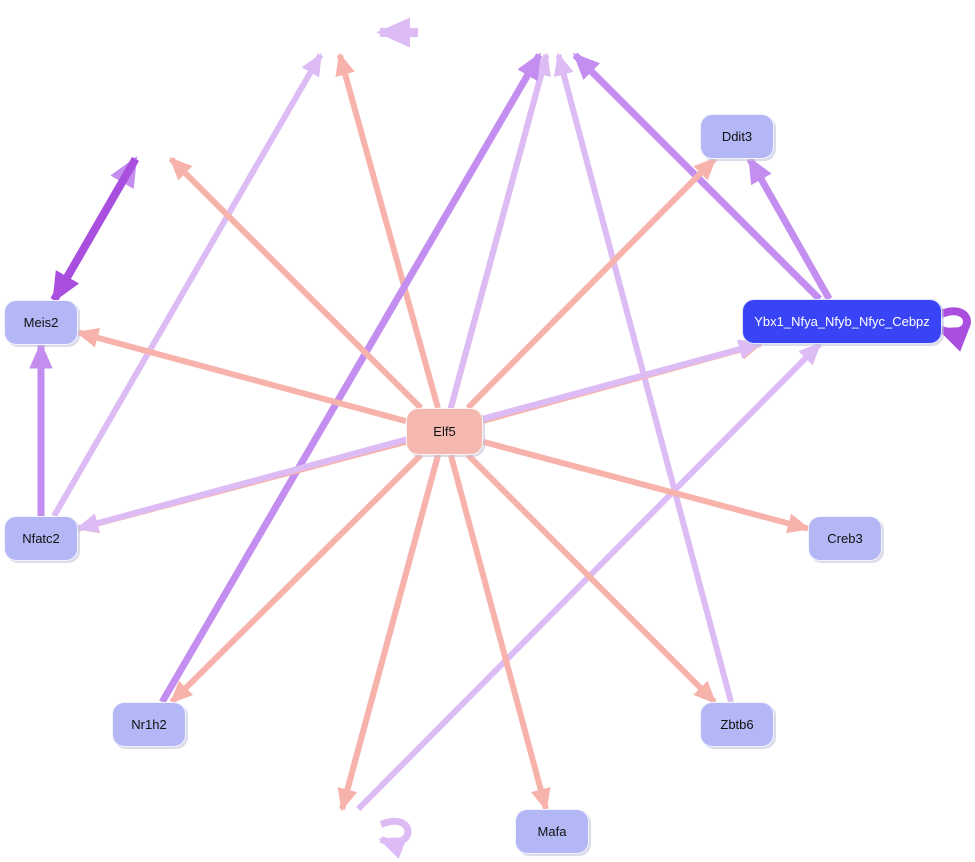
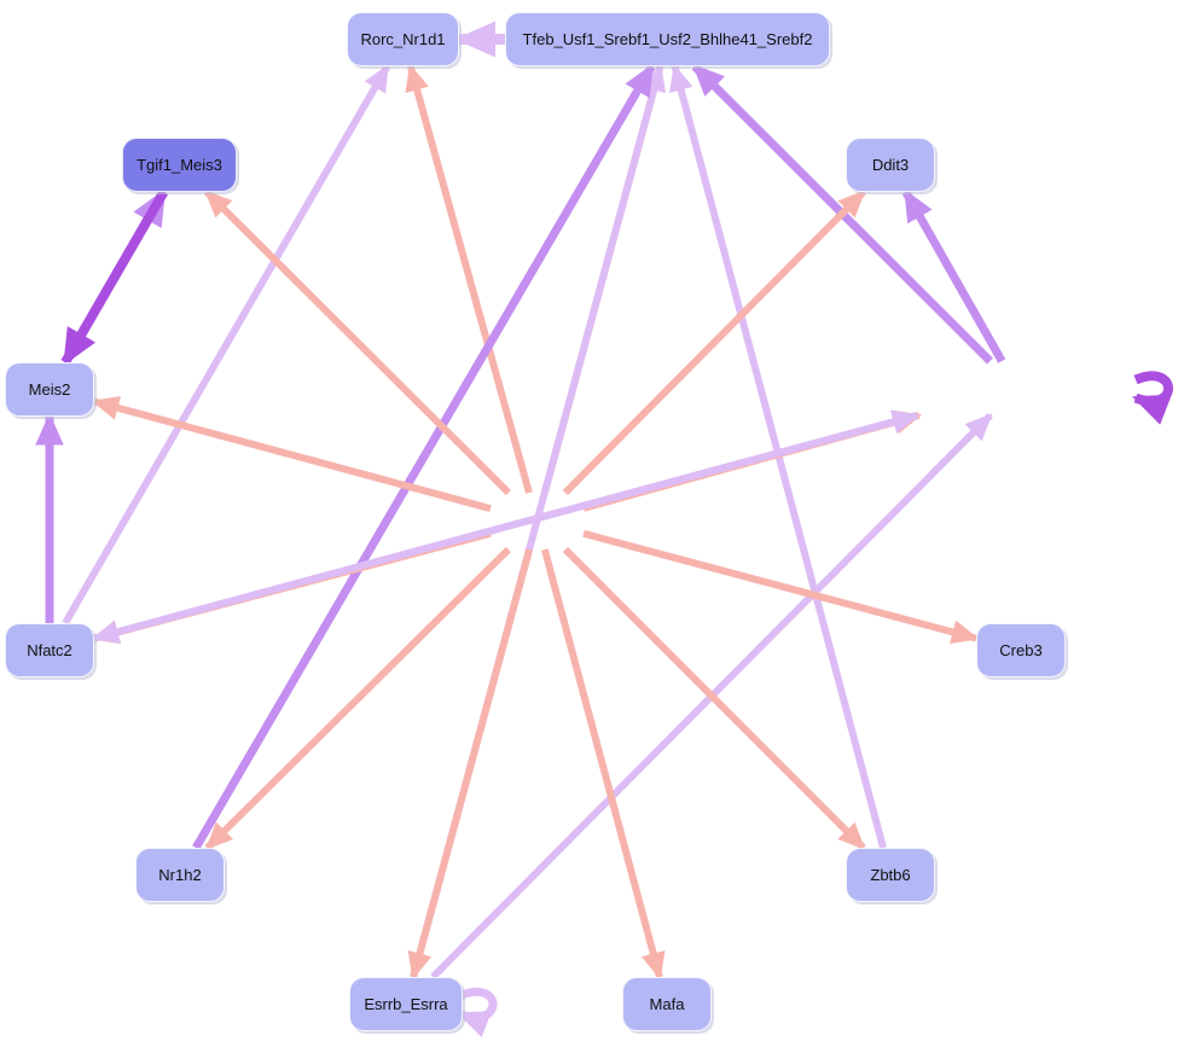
+ Rorc_Nr1d1
+ Tfeb_Usf1_Srebf1_Usf2_Bhlhe41_Srebf2
+ Tgif1_Meis3
  Ddit3
  Meis2
- Ybx1_Nfya_Nfyb_Nfyc_Cebpz
- Elf5
  Nfatc2
  Creb3
  Nr1h2
  Zbtb6
+ Esrrb_Esrra
  Mafa
